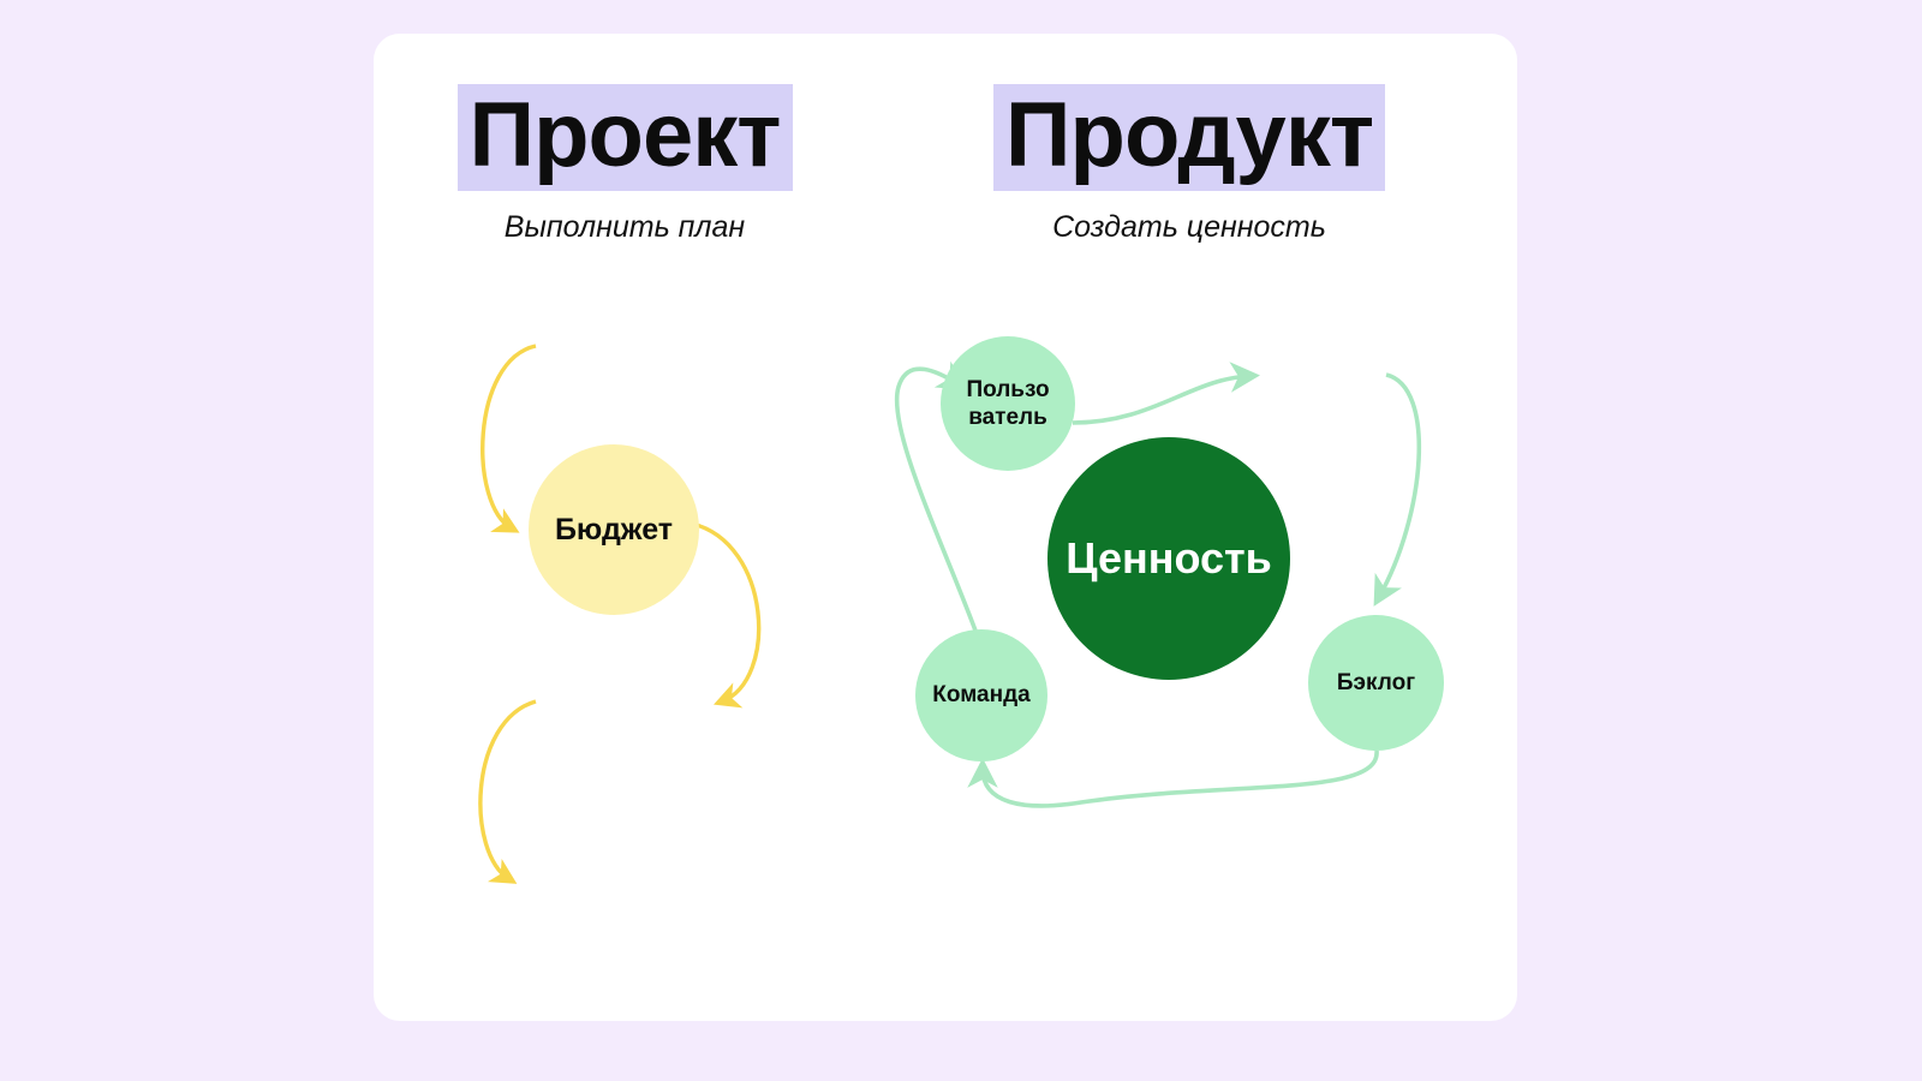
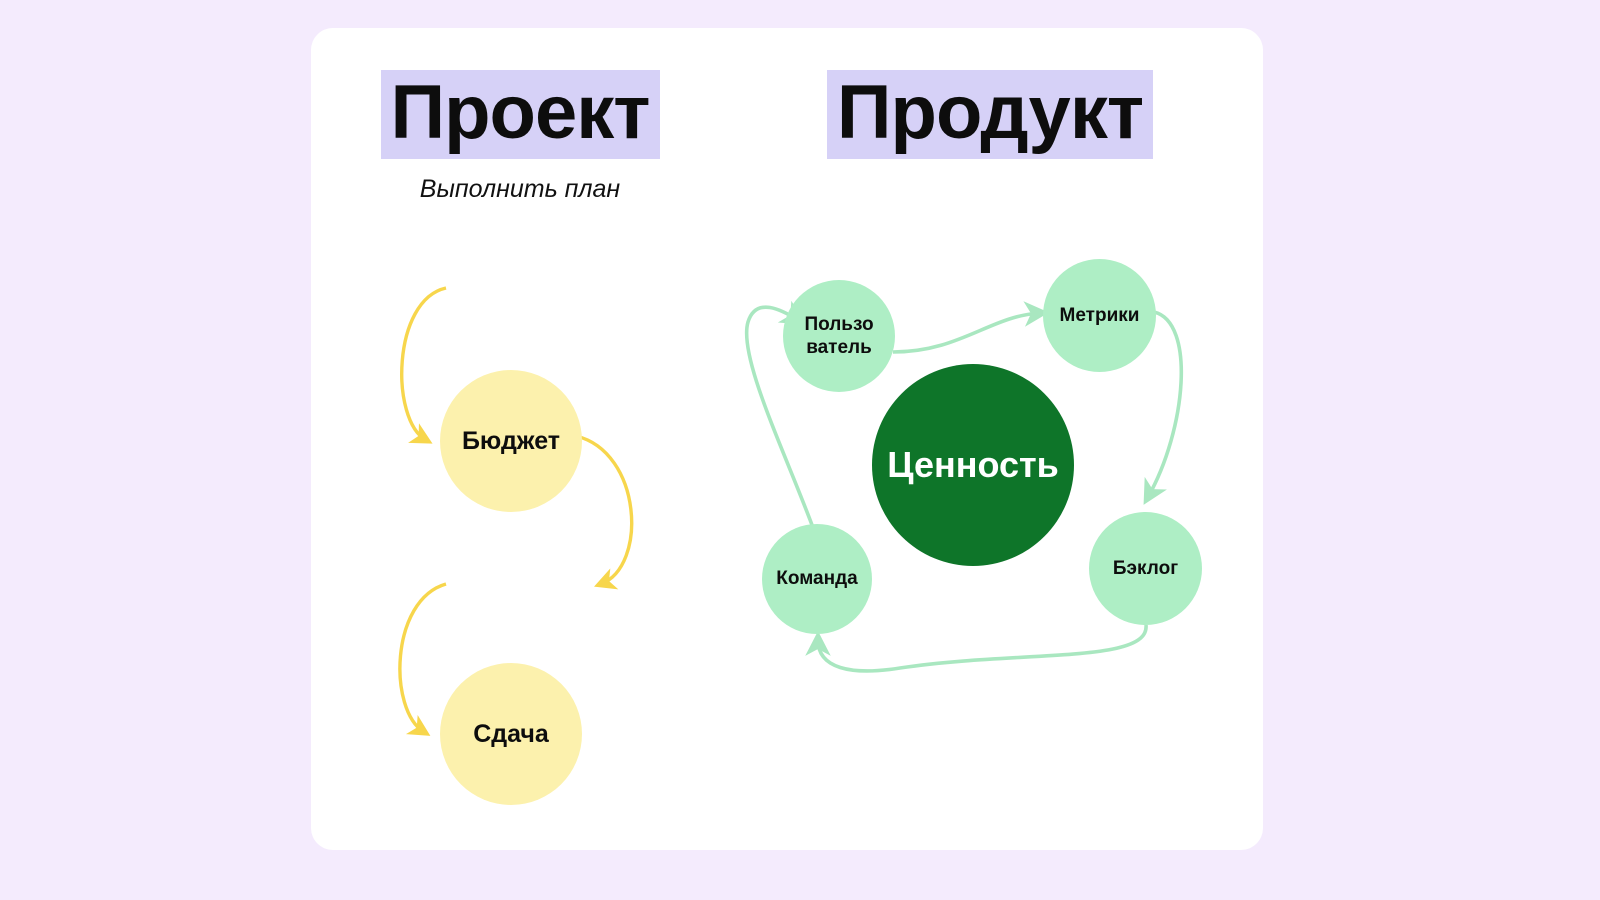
  Проект
  Выполнить план
  Бюджет
+ Сдача
  Продукт
- Создать ценность
  Пользо
  ватель
+ Метрики
  Бэклог
  Команда
  Ценность
